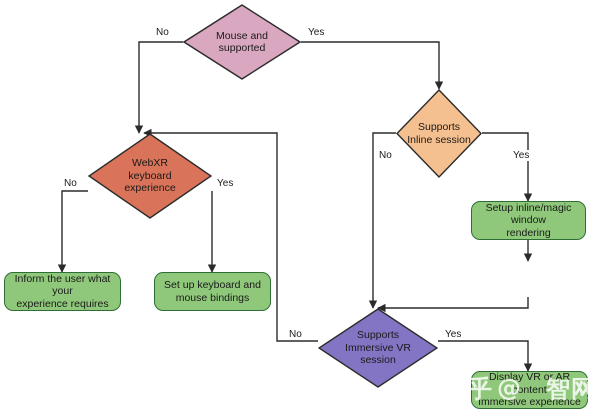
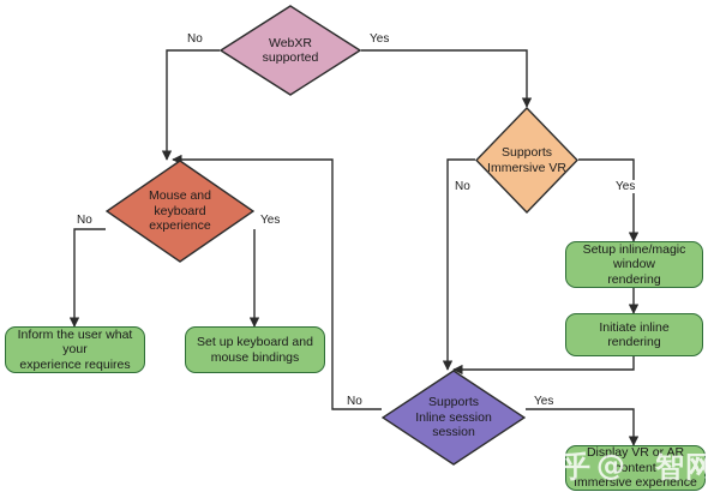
- Mouse and
+ WebXR
  supported
  Supports
- Inline session
+ Immersive VR
- WebXR
+ Mouse and
  keyboard
  experience
  Supports
- Immersive VR
+ Inline session
  session
  Setup inline/magic window
  rendering
+ Initiate inline rendering
  Inform the user what your
  experience requires
  Set up keyboard and
  mouse bindings
  Display VR or AR content
  Immersive experience
  No
  Yes
  No
  Yes
  No
  Yes
  No
  Yes
  知乎
  @
  智网
